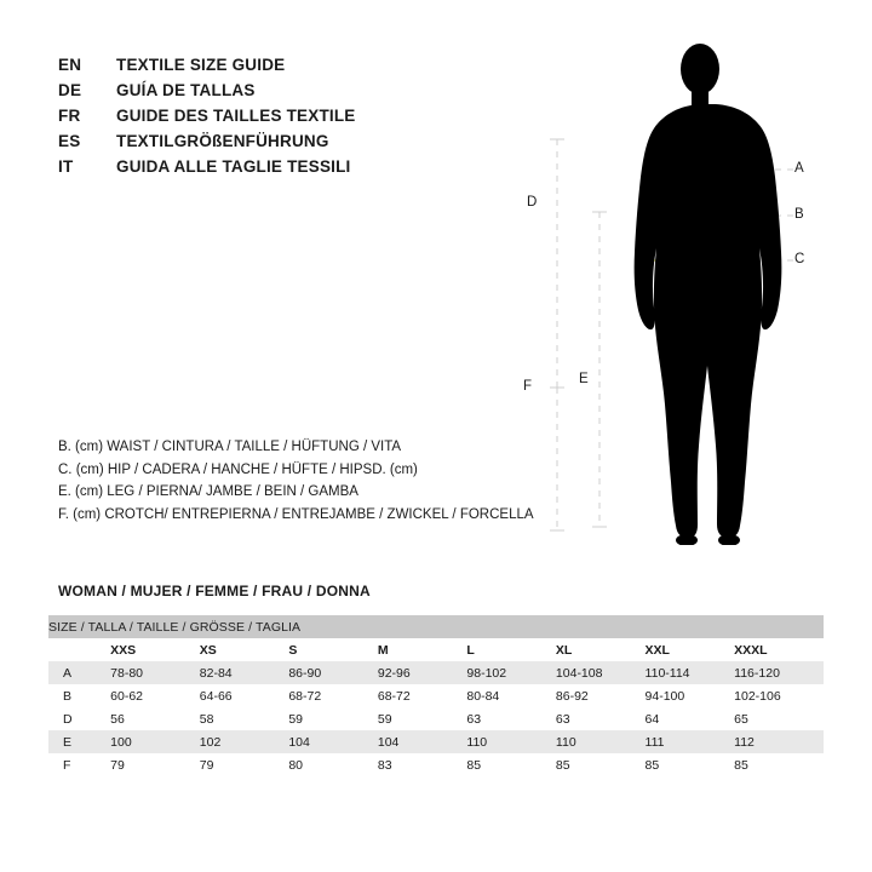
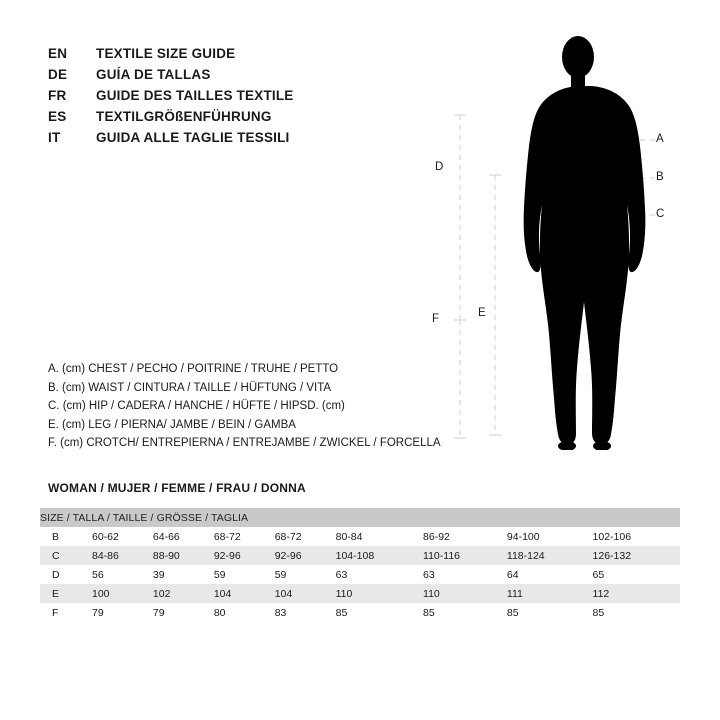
  EN
  TEXTILE SIZE GUIDE
  DE
  GUÍA DE TALLAS
  FR
  GUIDE DES TAILLES TEXTILE
  ES
  TEXTILGRÖßENFÜHRUNG
  IT
  GUIDA ALLE TAGLIE TESSILI
+ A. (cm) CHEST / PECHO / POITRINE / TRUHE / PETTO
  B. (cm) WAIST / CINTURA / TAILLE / HÜFTUNG / VITA
  C. (cm) HIP / CADERA / HANCHE / HÜFTE / HIPSD. (cm)
  E. (cm) LEG / PIERNA/ JAMBE / BEIN / GAMBA
  F. (cm) CROTCH/ ENTREPIERNA / ENTREJAMBE / ZWICKEL / FORCELLA
  WOMAN / MUJER / FEMME / FRAU / DONNA
  A
  B
  C
  D
  E
  F
  SIZE / TALLA / TAILLE / GRÖSSE / TAGLIA
- 	XXS	XS	S	M	L	XL	XXL	XXXL
- A	78-80	82-84	86-90	92-96	98-102	104-108	110-114	116-120
  B	60-62	64-66	68-72	68-72	80-84	86-92	94-100	102-106
+ C	84-86	88-90	92-96	92-96	104-108	110-116	118-124	126-132
- D	56	58	59	59	63	63	64	65
+ D	56	39	59	59	63	63	64	65
  E	100	102	104	104	110	110	111	112
  F	79	79	80	83	85	85	85	85
